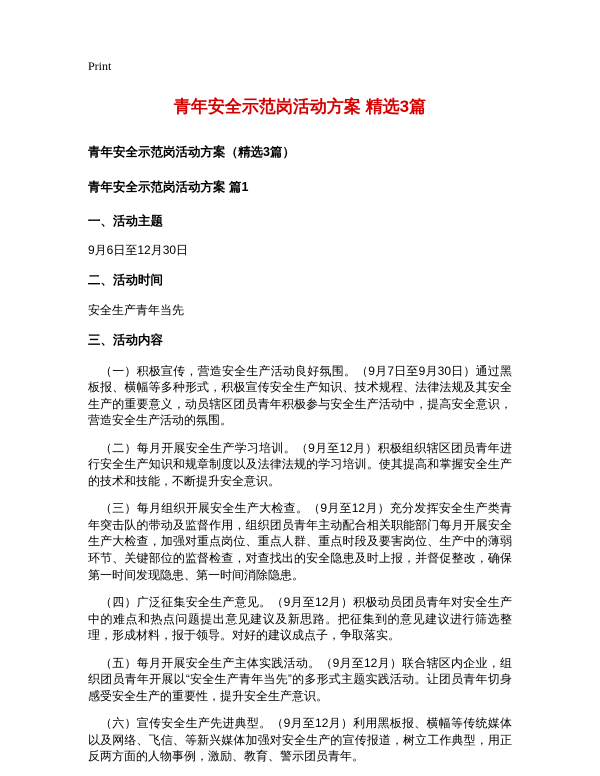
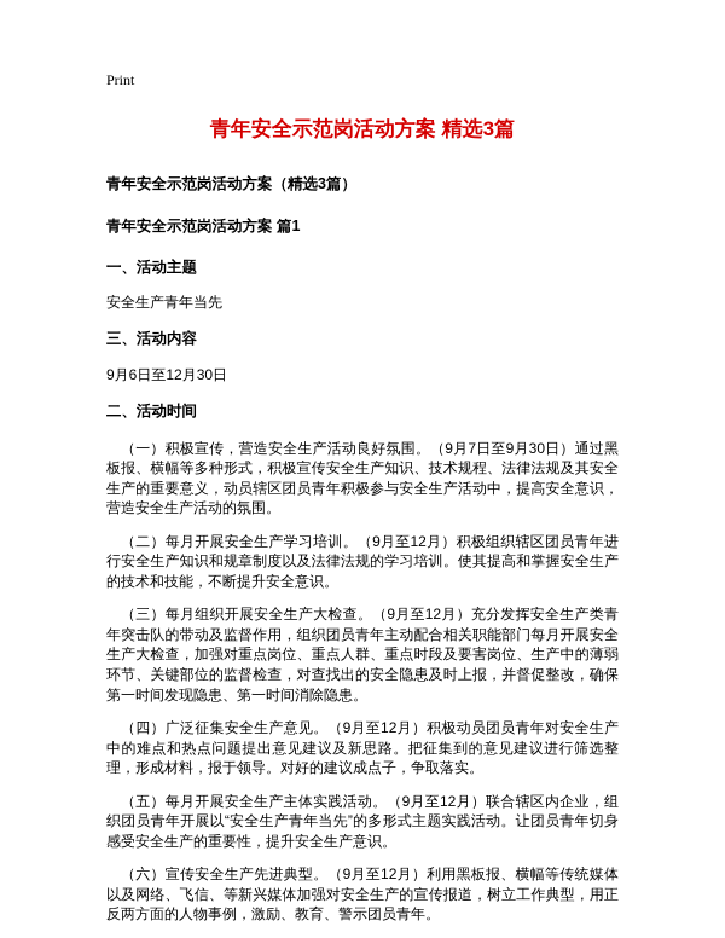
  Print
  青年安全示范岗活动方案 精选3篇
  青年安全示范岗活动方案（精选3篇）
  青年安全示范岗活动方案 篇1
  一、活动主题
- 9月6日至12月30日
+ 安全生产青年当先
- 二、活动时间
+ 三、活动内容
- 安全生产青年当先
+ 9月6日至12月30日
- 三、活动内容
+ 二、活动时间
  （一）积极宣传，营造安全生产活动良好氛围。（9月7日至9月30日）通过黑板报、横幅等多种形式，积极宣传安全生产知识、技术规程、法律法规及其安全生产的重要意义，动员辖区团员青年积极参与安全生产活动中，提高安全意识，营造安全生产活动的氛围。
  （二）每月开展安全生产学习培训。（9月至12月）积极组织辖区团员青年进行安全生产知识和规章制度以及法律法规的学习培训。使其提高和掌握安全生产的技术和技能，不断提升安全意识。
  （三）每月组织开展安全生产大检查。（9月至12月）充分发挥安全生产类青年突击队的带动及监督作用，组织团员青年主动配合相关职能部门每月开展安全生产大检查，加强对重点岗位、重点人群、重点时段及要害岗位、生产中的薄弱环节、关键部位的监督检查，对查找出的安全隐患及时上报，并督促整改，确保第一时间发现隐患、第一时间消除隐患。
  （四）广泛征集安全生产意见。（9月至12月）积极动员团员青年对安全生产中的难点和热点问题提出意见建议及新思路。把征集到的意见建议进行筛选整理，形成材料，报于领导。对好的建议成点子，争取落实。
  （五）每月开展安全生产主体实践活动。（9月至12月）联合辖区内企业，组织团员青年开展以“安全生产青年当先”的多形式主题实践活动。让团员青年切身感受安全生产的重要性，提升安全生产意识。
  （六）宣传安全生产先进典型。（9月至12月）利用黑板报、横幅等传统媒体以及网络、飞信、等新兴媒体加强对安全生产的宣传报道，树立工作典型，用正反两方面的人物事例，激励、教育、警示团员青年。
